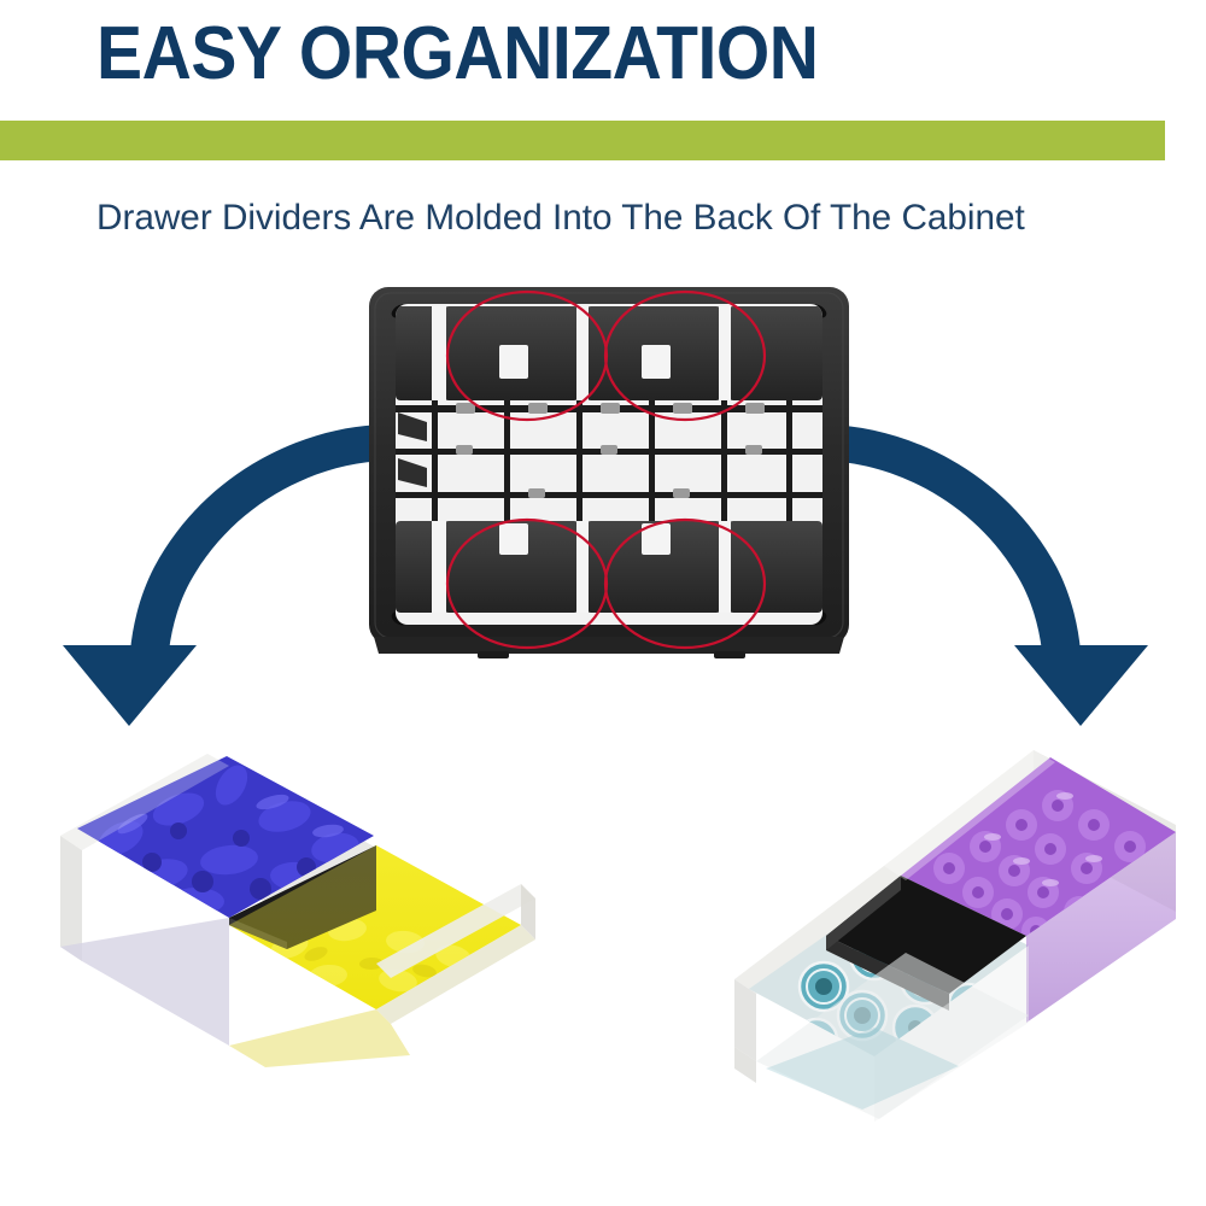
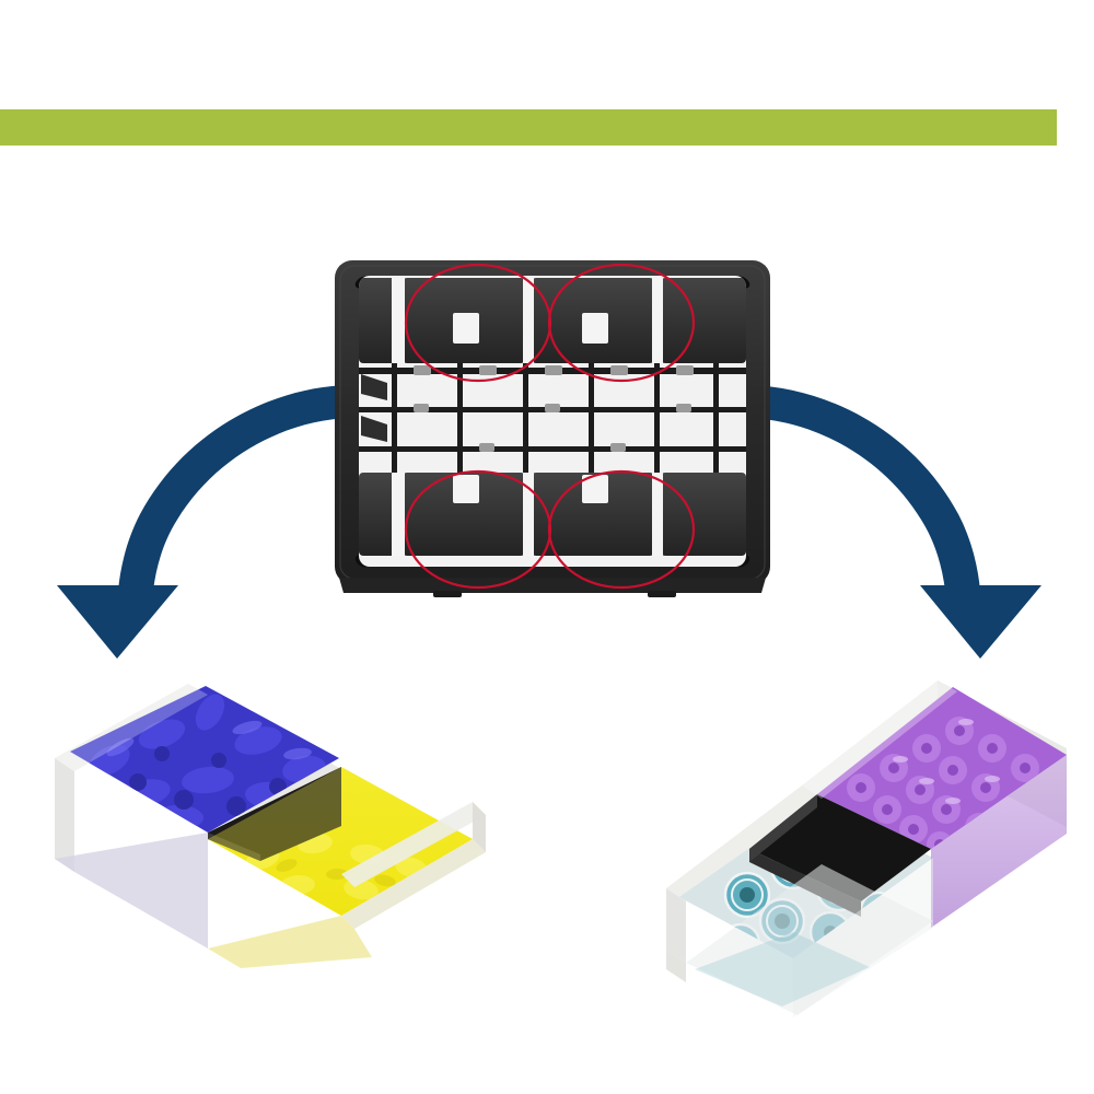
- EASY ORGANIZATION
- Drawer Dividers Are Molded Into The Back Of The Cabinet
